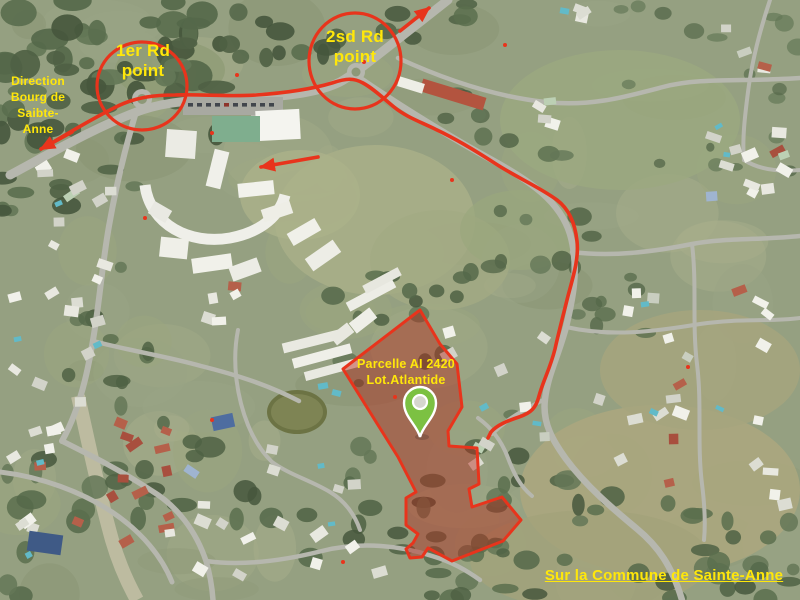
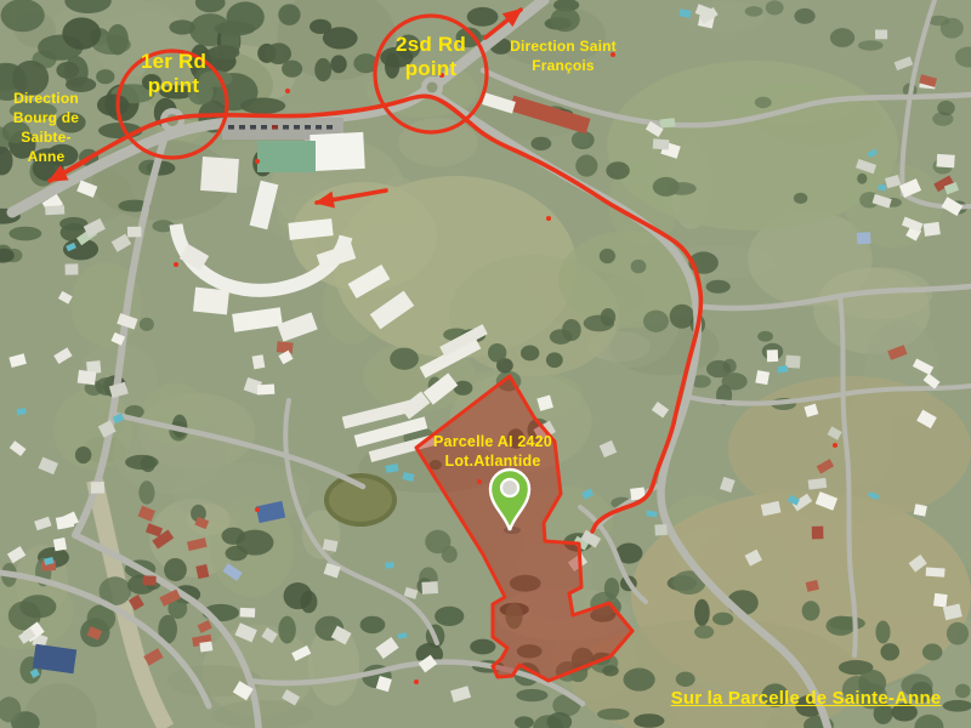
  1er Rd
  point
  2sd Rd
  point
  Direction
  Bourg de
  Saibte-
  Anne
+ Direction Saint
+ François
  Parcelle AI 2420
  Lot.Atlantide
- Sur la Commune de Sainte-Anne
+ Sur la Parcelle de Sainte-Anne
